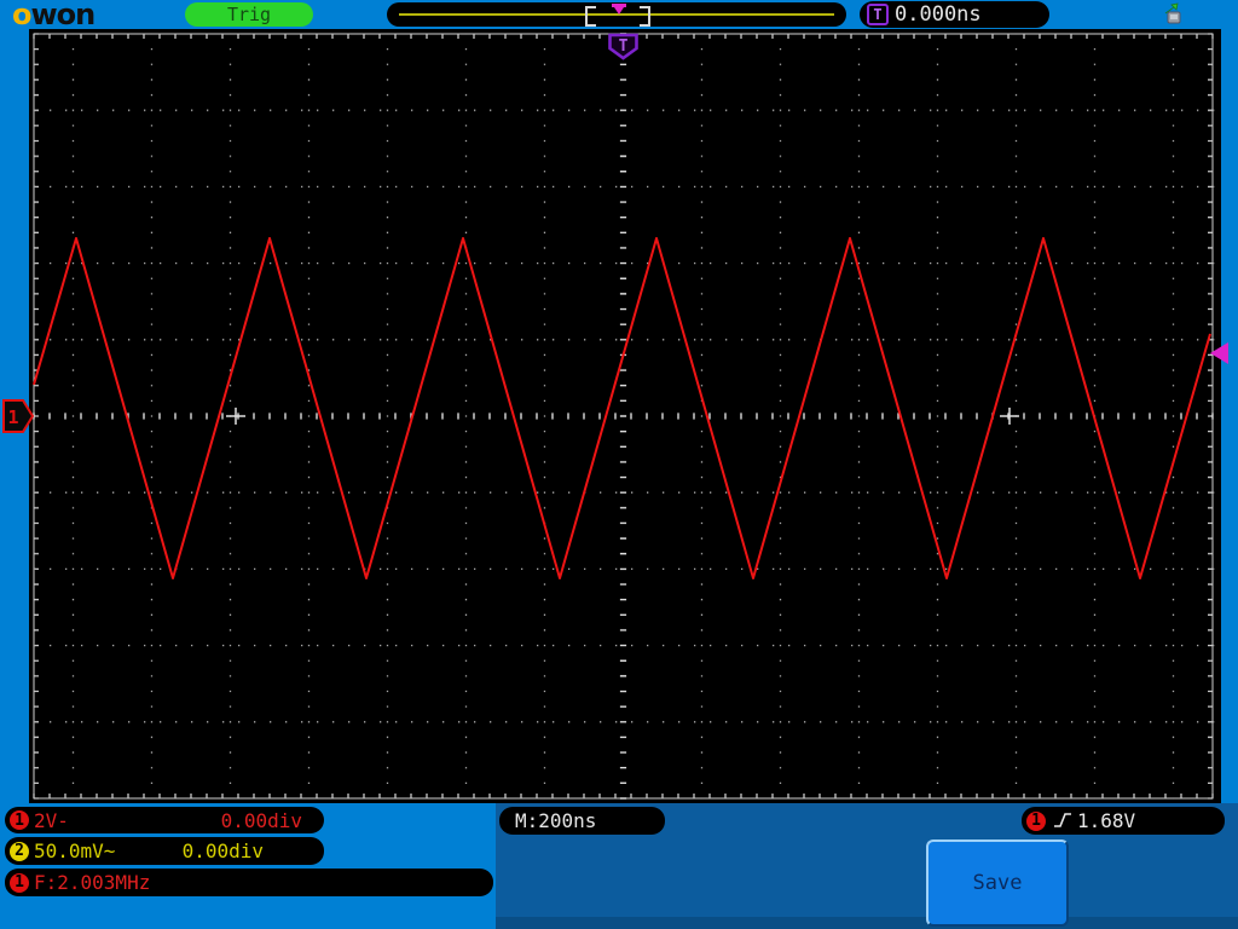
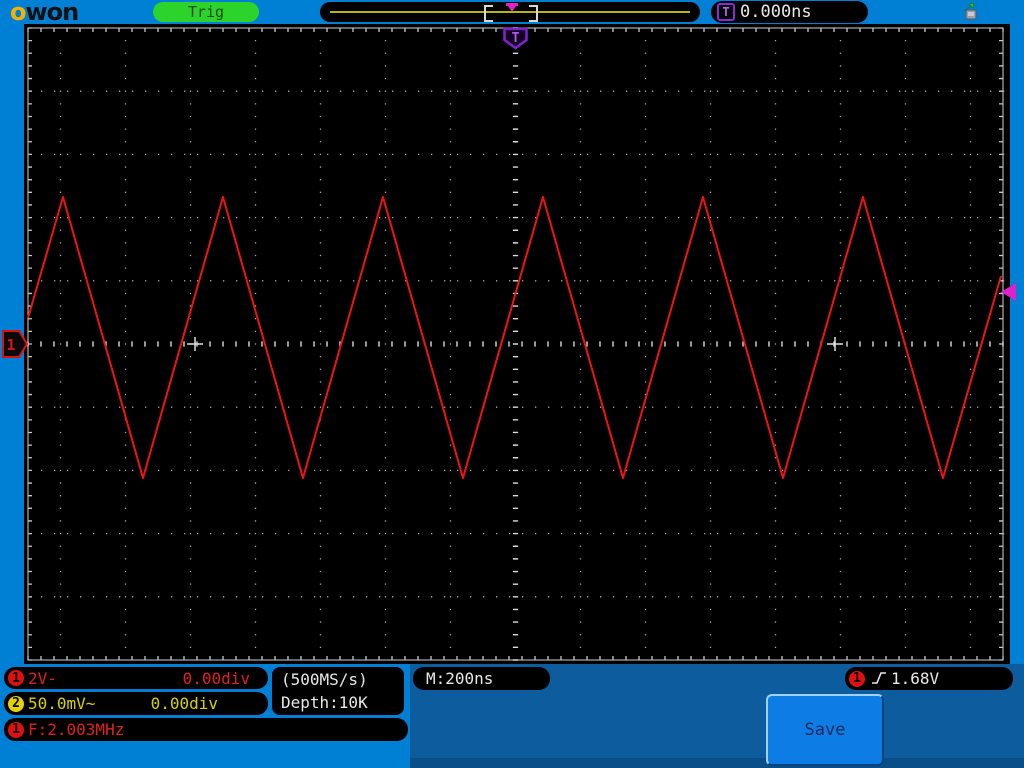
  1
  T
  owon
  Trig
  T
  0.000ns
  1
  2V-
  0.00div
  2
  50.0mV~
  0.00div
+ (500MS/s)
+ Depth:10K
  1
  F:2.003MHz
  M:200ns
  1
  1.68V
  Save
